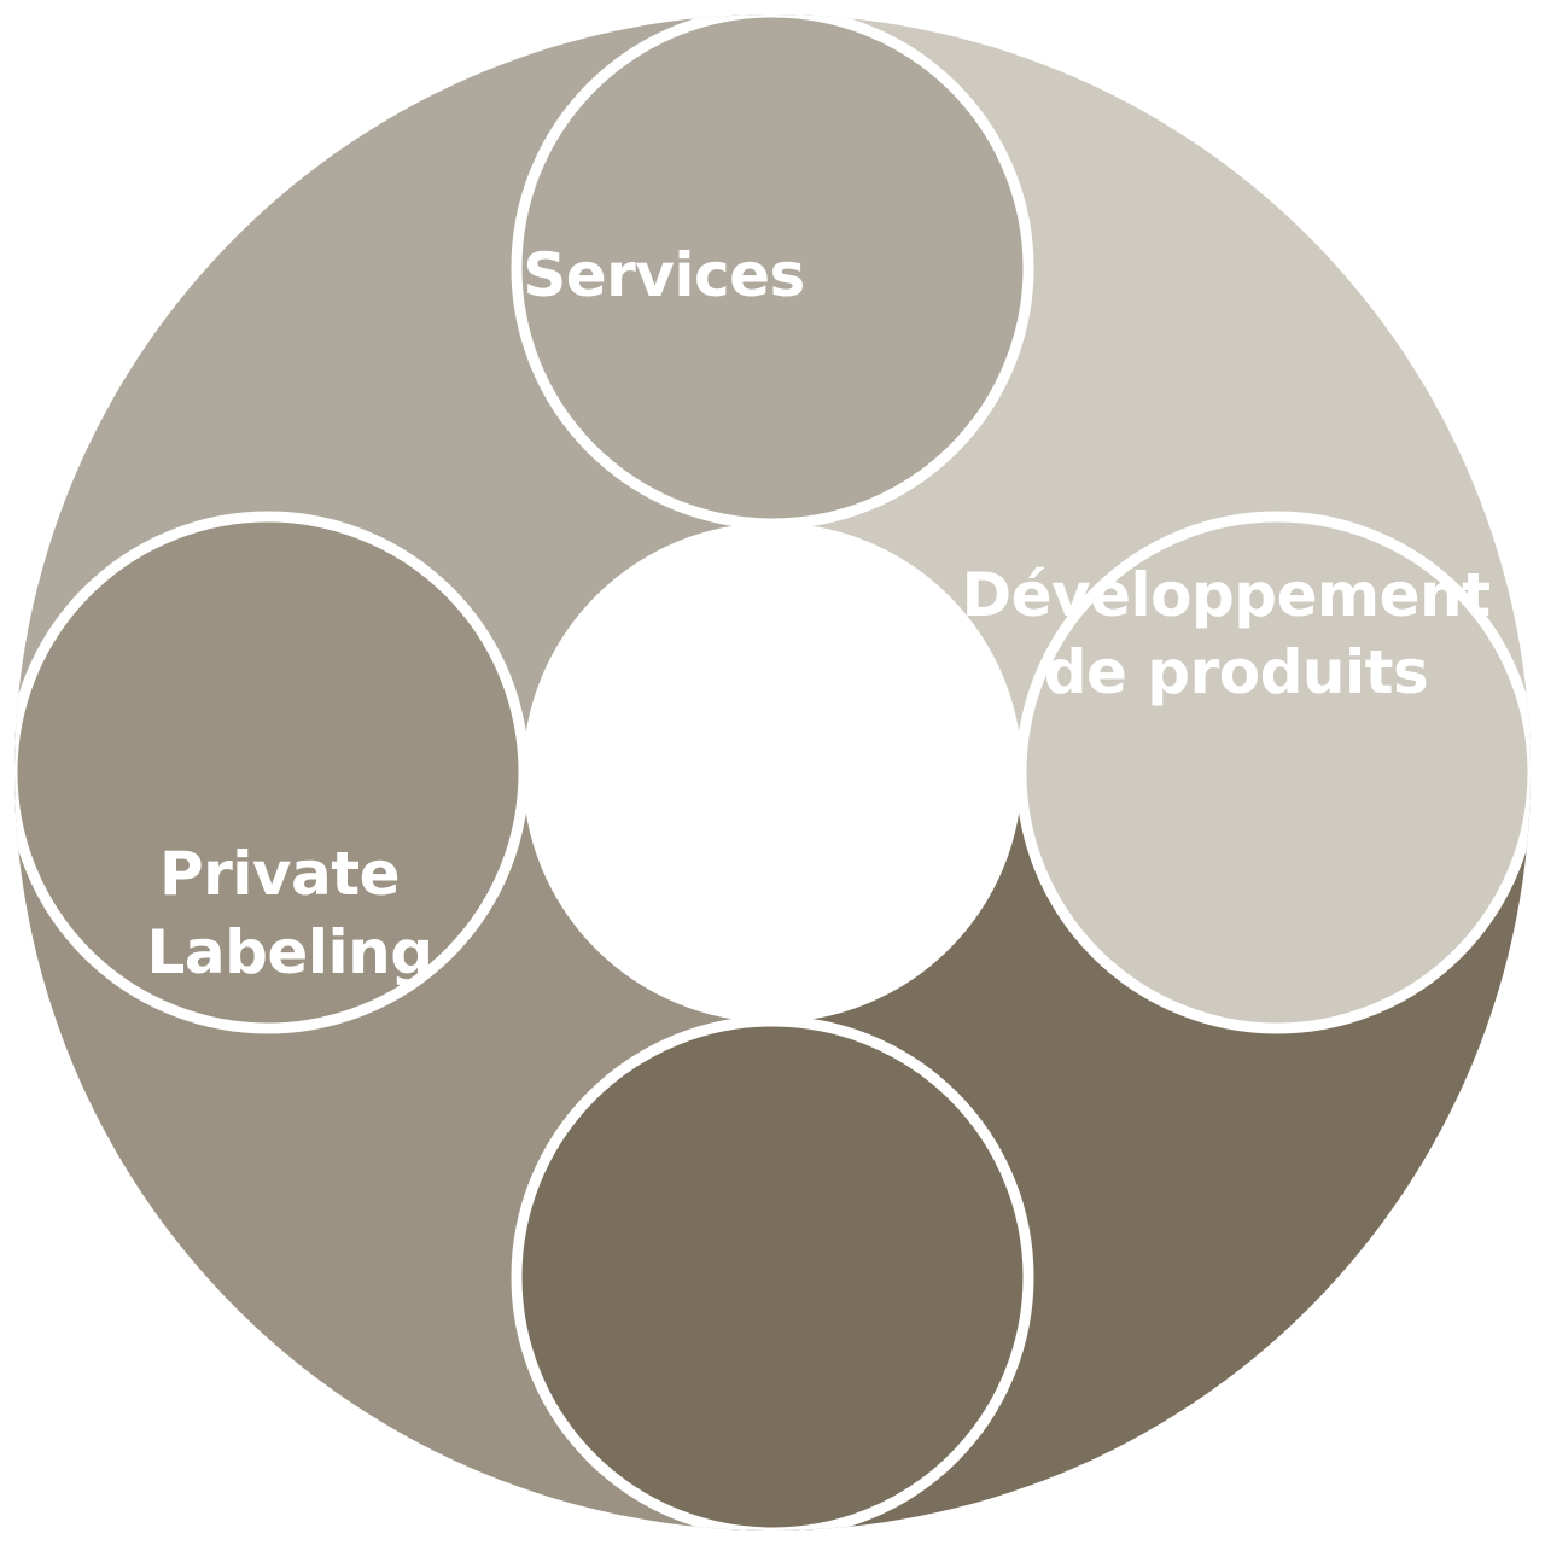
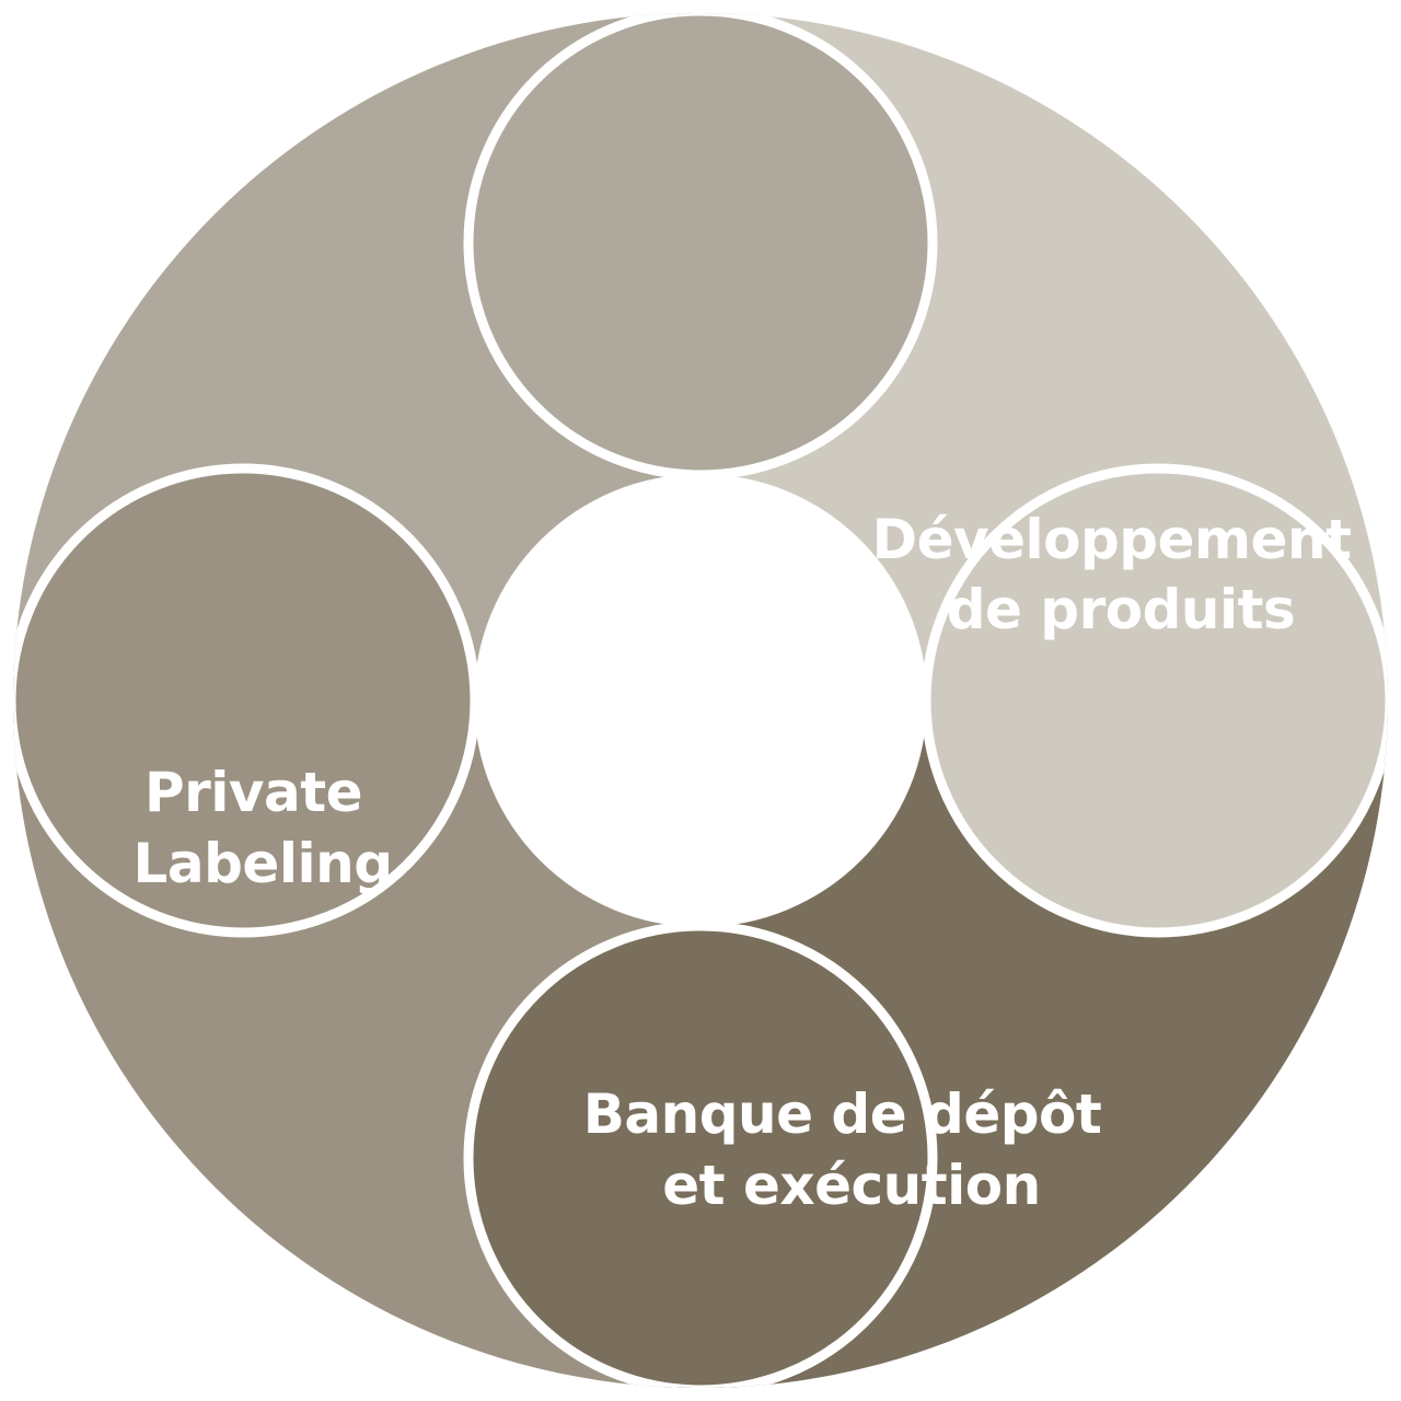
- Services
  Développement de produits
+ Banque de dépôt et exécution
  Private Labeling
